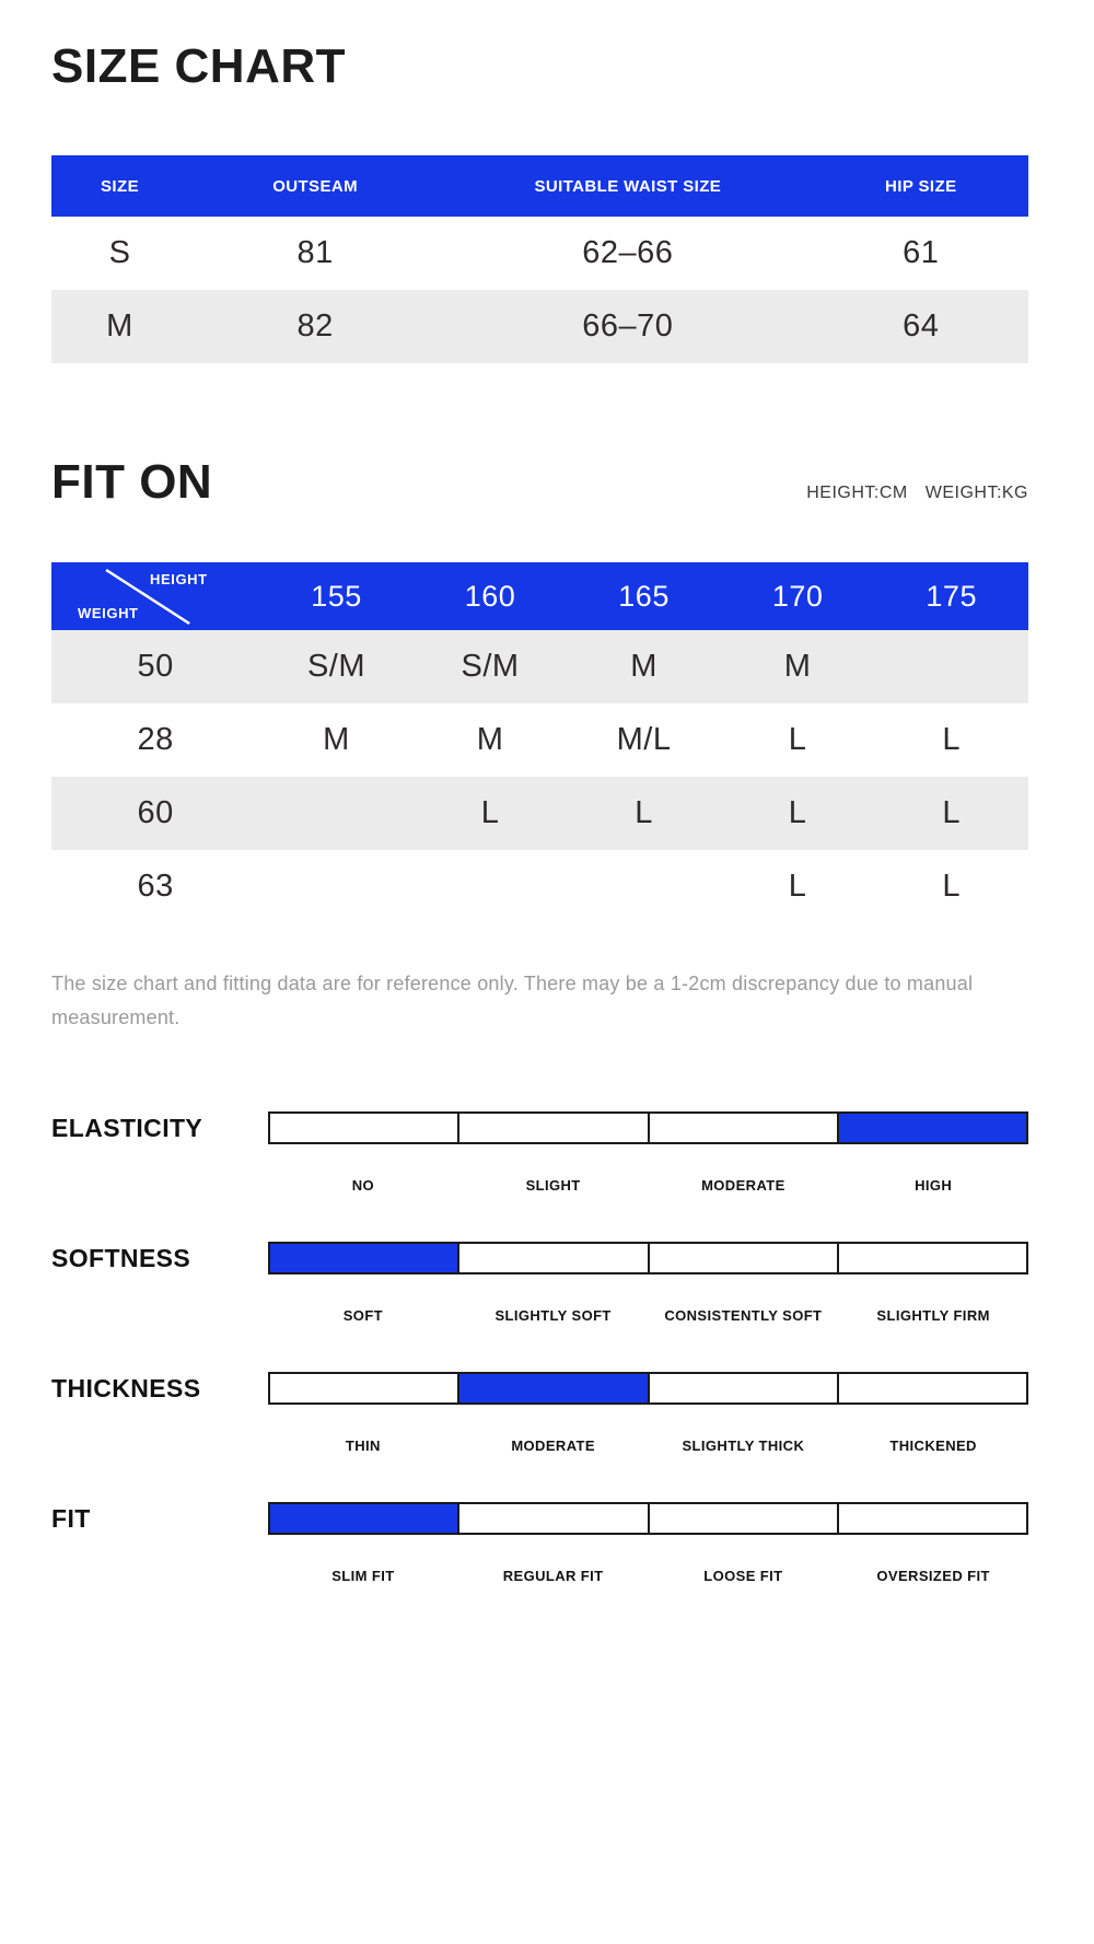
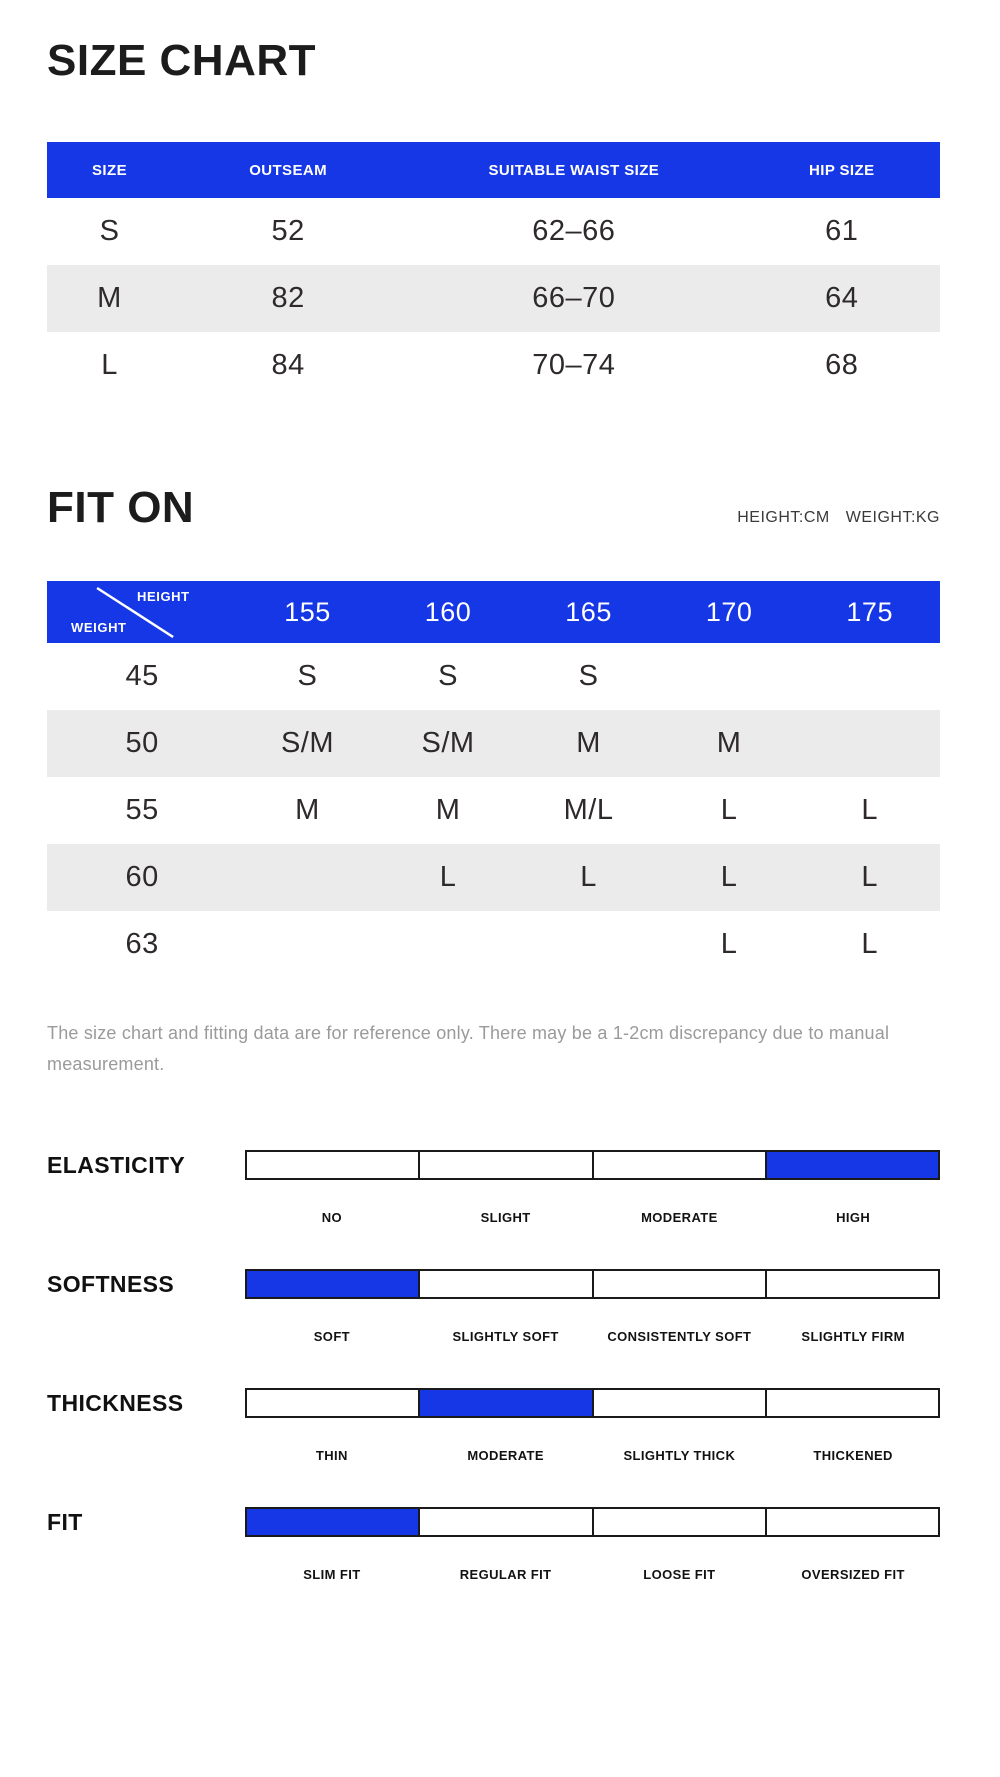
  SIZE CHART
  SIZE	OUTSEAM	SUITABLE WAIST SIZE	HIP SIZE
- S	81	62–66	61
+ S	52	62–66	61
  M	82	66–70	64
+ L	84	70–74	68
  FIT ON
  HEIGHT:CM
  WEIGHT:KG
  HEIGHT WEIGHT	155	160	165	170	175
+ 45	S	S	S
  50	S/M	S/M	M	M
- 28	M	M	M/L	L	L
+ 55	M	M	M/L	L	L
  60		L	L	L	L
  63				L	L
  The size chart and fitting data are for reference only. There may be a 1-2cm discrepancy due to manual measurement.
  ELASTICITY
  NO
  SLIGHT
  MODERATE
  HIGH
  SOFTNESS
  SOFT
  SLIGHTLY SOFT
  CONSISTENTLY SOFT
  SLIGHTLY FIRM
  THICKNESS
  THIN
  MODERATE
  SLIGHTLY THICK
  THICKENED
  FIT
  SLIM FIT
  REGULAR FIT
  LOOSE FIT
  OVERSIZED FIT
